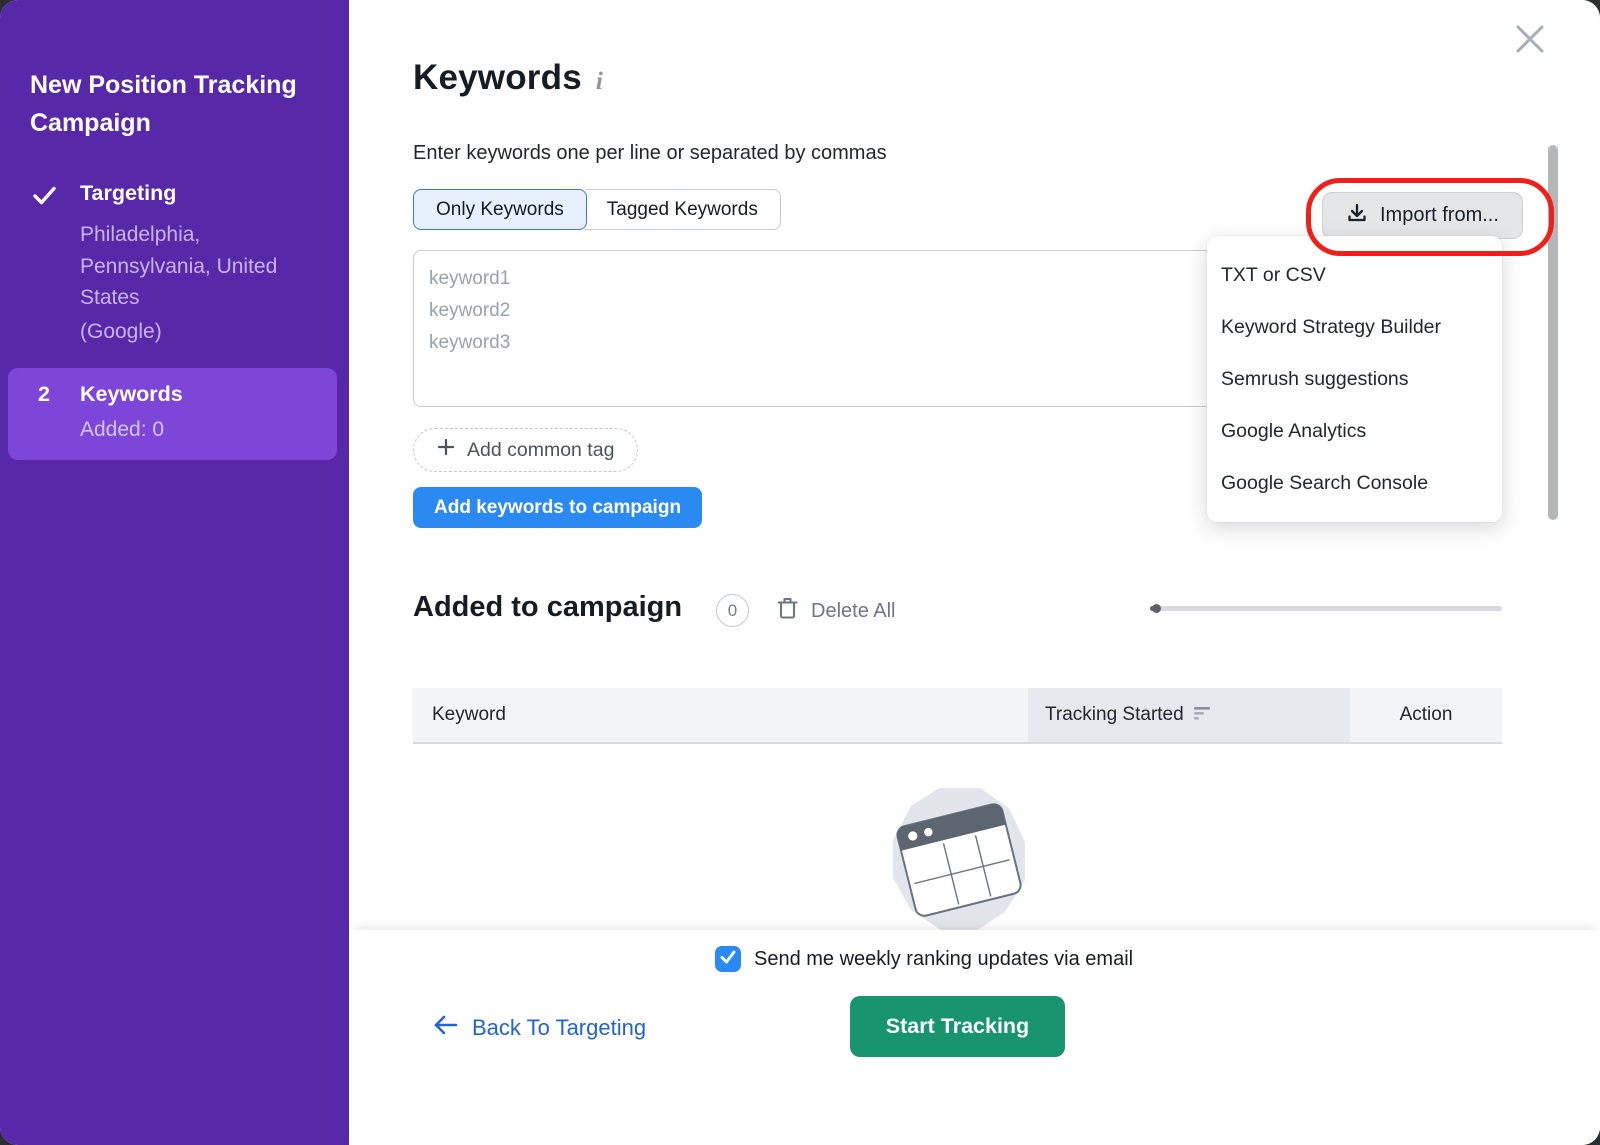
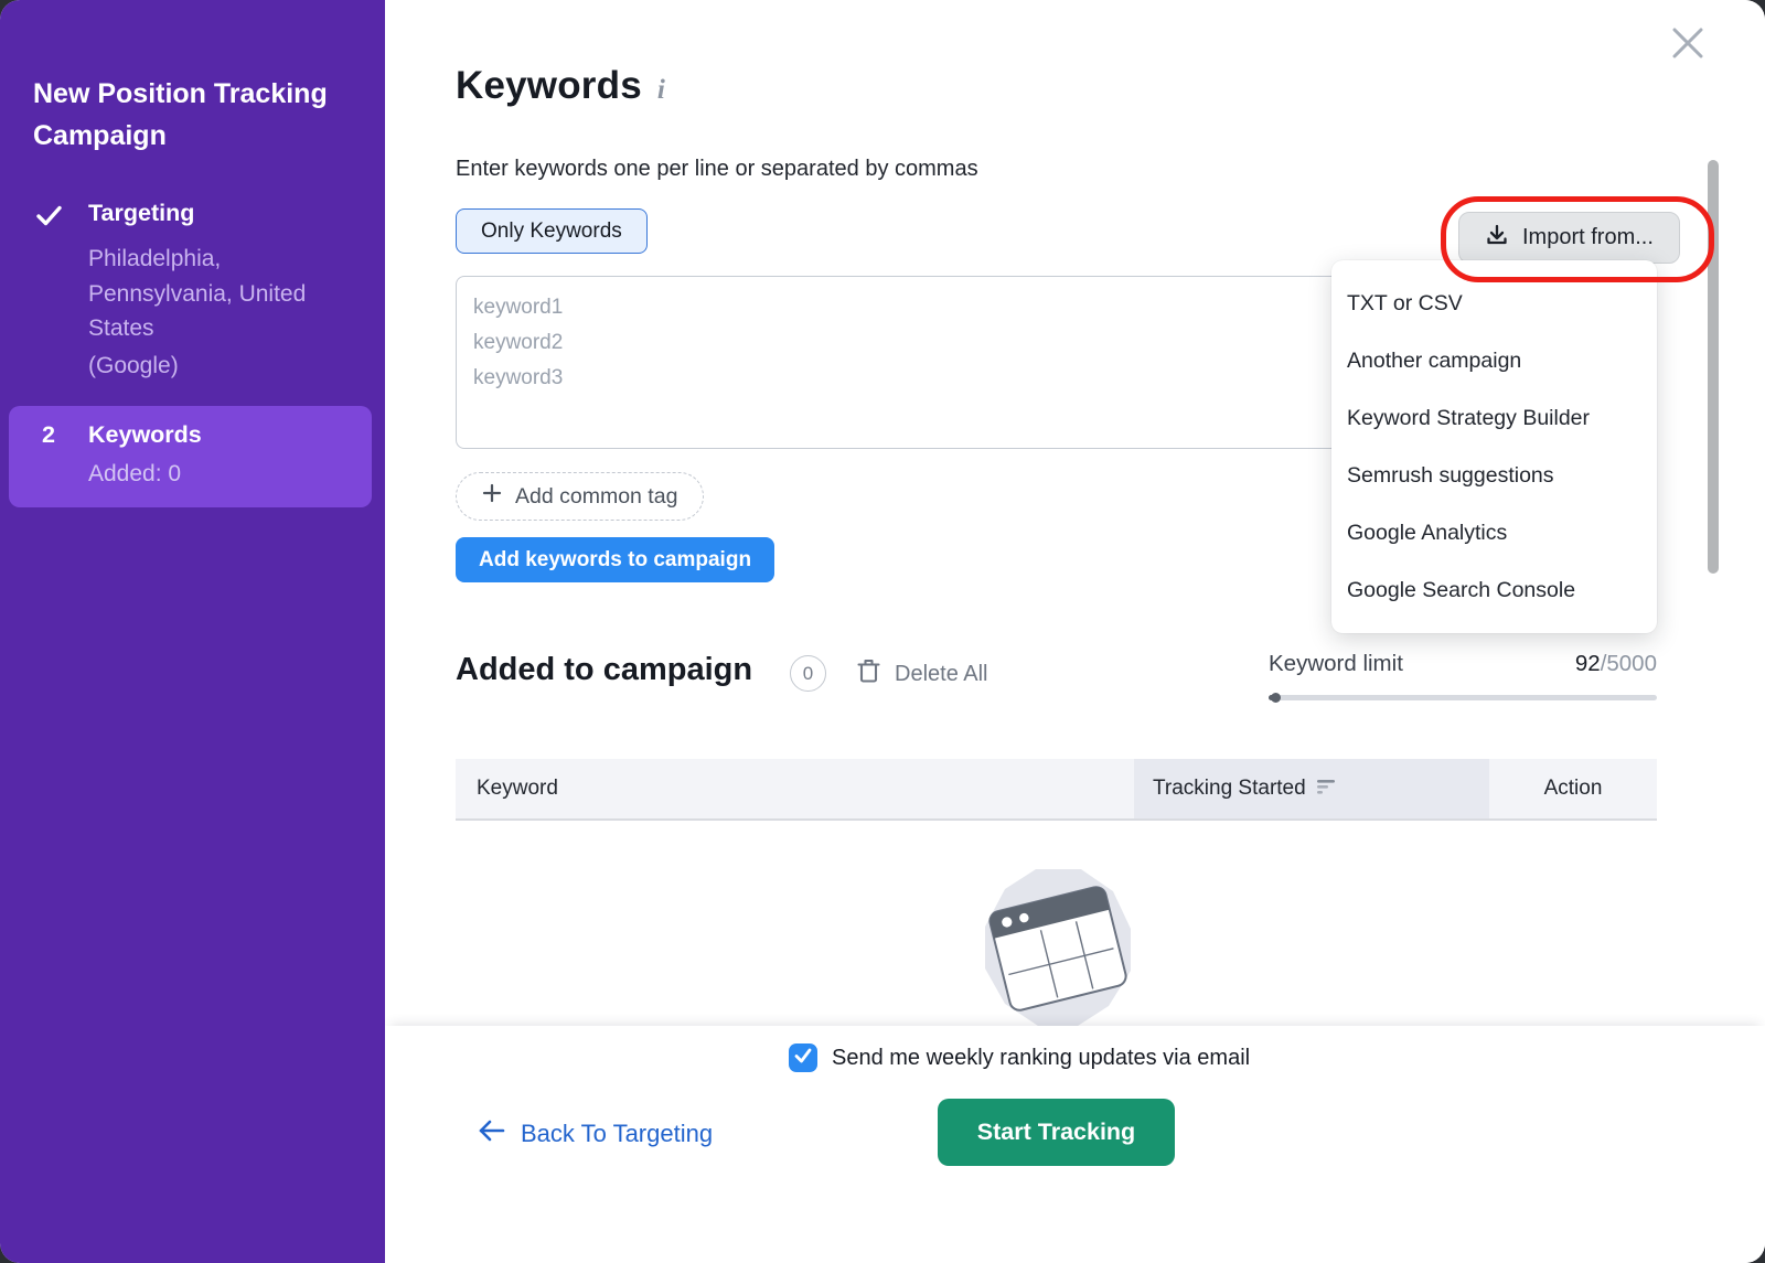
  New Position Tracking Campaign
  Targeting
  Philadelphia, Pennsylvania, United States
  (Google)
  2
  Keywords
  Added: 0
  Keywords
  i
  Enter keywords one per line or separated by commas
  Only Keywords
- Tagged Keywords
  Import from...
  TXT or CSV
+ Another campaign
  Keyword Strategy Builder
  Semrush suggestions
  Google Analytics
  Google Search Console
  keyword1
  keyword2
  keyword3
  Add common tag
  Add keywords to campaign
  Added to campaign
  0
  Delete All
+ Keyword limit
+ 92/5000
  Keyword
  Tracking Started
  Action
  Send me weekly ranking updates via email
  Back To Targeting
  Start Tracking
